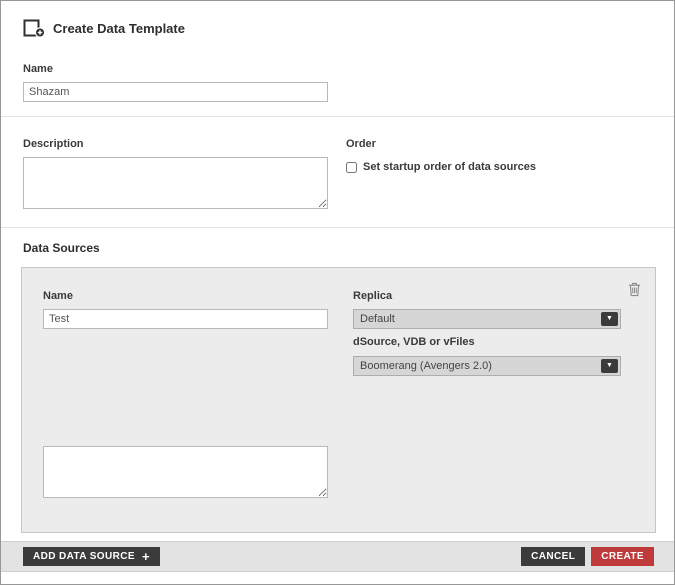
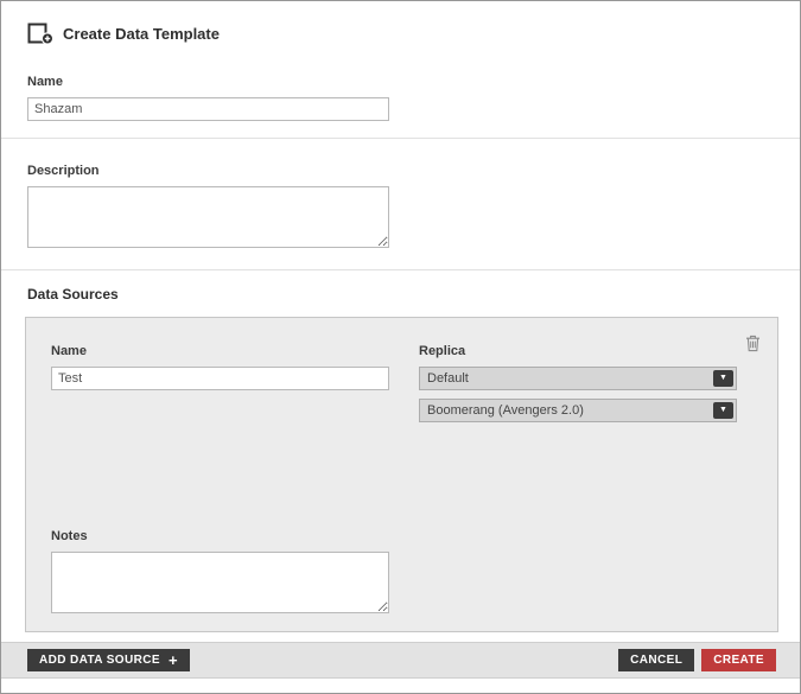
  Create Data Template
  Name
  Shazam
  Description
- Order
- Set startup order of data sources
  Data Sources
  Name
  Test
  Replica
  Default
- dSource, VDB or vFiles
  Boomerang (Avengers 2.0)
+ Notes
  ADD DATA SOURCE
  +
  CANCEL
  CREATE
